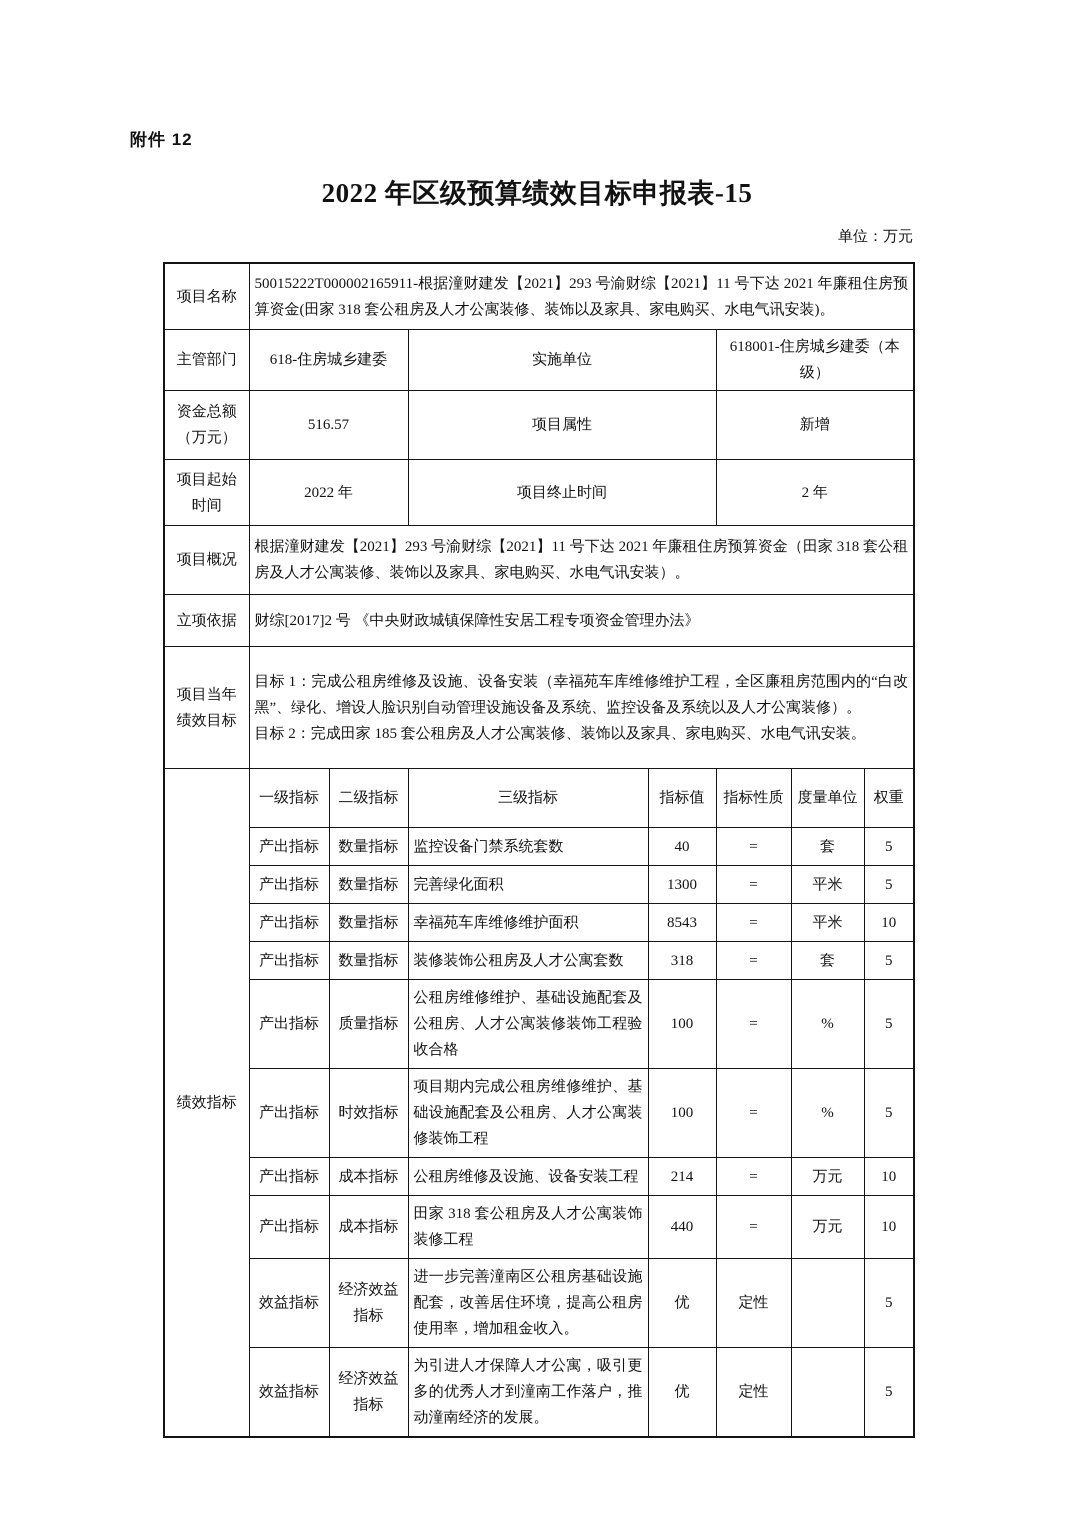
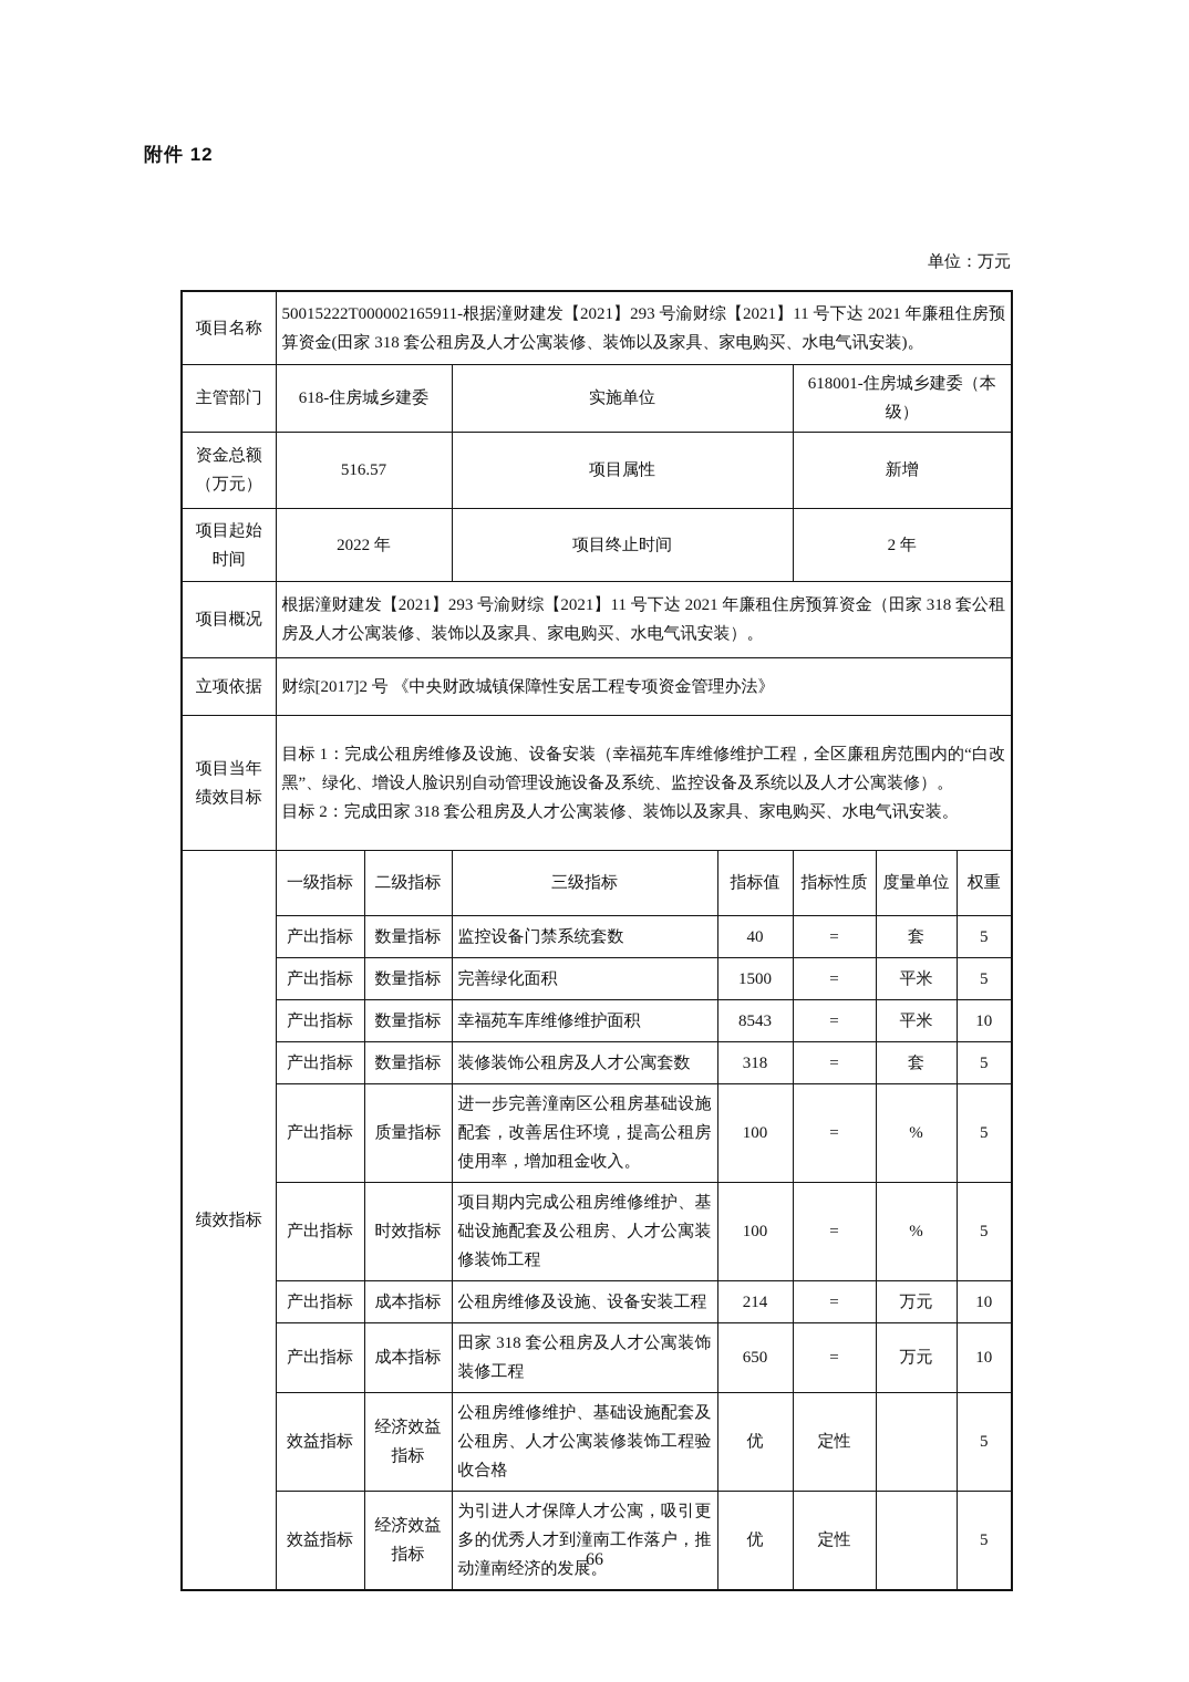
  附件 12
- 2022 年区级预算绩效目标申报表-15
  单位：万元
  项目名称	50015222T000002165911-根据潼财建发【2021】293 号渝财综【2021】11 号下达 2021 年廉租住房预算资金(田家 318 套公租房及人才公寓装修、装饰以及家具、家电购买、水电气讯安装)。
  主管部门	618-住房城乡建委	实施单位	618001-住房城乡建委（本级）
  资金总额 （万元）	516.57	项目属性	新增
  项目起始时间	2022 年	项目终止时间	2 年
  项目概况	根据潼财建发【2021】293 号渝财综【2021】11 号下达 2021 年廉租住房预算资金（田家 318 套公租房及人才公寓装修、装饰以及家具、家电购买、水电气讯安装）。
  立项依据	财综[2017]2 号 《中央财政城镇保障性安居工程专项资金管理办法》
- 项目当年绩效目标	目标 1：完成公租房维修及设施、设备安装（幸福苑车库维修维护工程，全区廉租房范围内的“白改黑”、绿化、增设人脸识别自动管理设施设备及系统、监控设备及系统以及人才公寓装修）。 目标 2：完成田家 185 套公租房及人才公寓装修、装饰以及家具、家电购买、水电气讯安装。
+ 项目当年绩效目标	目标 1：完成公租房维修及设施、设备安装（幸福苑车库维修维护工程，全区廉租房范围内的“白改黑”、绿化、增设人脸识别自动管理设施设备及系统、监控设备及系统以及人才公寓装修）。 目标 2：完成田家 318 套公租房及人才公寓装修、装饰以及家具、家电购买、水电气讯安装。
  绩效指标	一级指标	二级指标	三级指标	指标值	指标性质	度量单位	权重
  产出指标	数量指标	监控设备门禁系统套数	40	=	套	5
- 产出指标	数量指标	完善绿化面积	1300	=	平米	5
+ 产出指标	数量指标	完善绿化面积	1500	=	平米	5
  产出指标	数量指标	幸福苑车库维修维护面积	8543	=	平米	10
  产出指标	数量指标	装修装饰公租房及人才公寓套数	318	=	套	5
- 产出指标	质量指标	公租房维修维护、基础设施配套及公租房、人才公寓装修装饰工程验收合格	100	=	%	5
+ 产出指标	质量指标	进一步完善潼南区公租房基础设施配套，改善居住环境，提高公租房使用率，增加租金收入。	100	=	%	5
  产出指标	时效指标	项目期内完成公租房维修维护、基础设施配套及公租房、人才公寓装修装饰工程	100	=	%	5
  产出指标	成本指标	公租房维修及设施、设备安装工程	214	=	万元	10
- 产出指标	成本指标	田家 318 套公租房及人才公寓装饰装修工程	440	=	万元	10
+ 产出指标	成本指标	田家 318 套公租房及人才公寓装饰装修工程	650	=	万元	10
- 效益指标	经济效益指标	进一步完善潼南区公租房基础设施配套，改善居住环境，提高公租房使用率，增加租金收入。	优	定性		5
+ 效益指标	经济效益指标	公租房维修维护、基础设施配套及公租房、人才公寓装修装饰工程验收合格	优	定性		5
  效益指标	经济效益指标	为引进人才保障人才公寓，吸引更多的优秀人才到潼南工作落户，推动潼南经济的发展。	优	定性		5
+ 66
